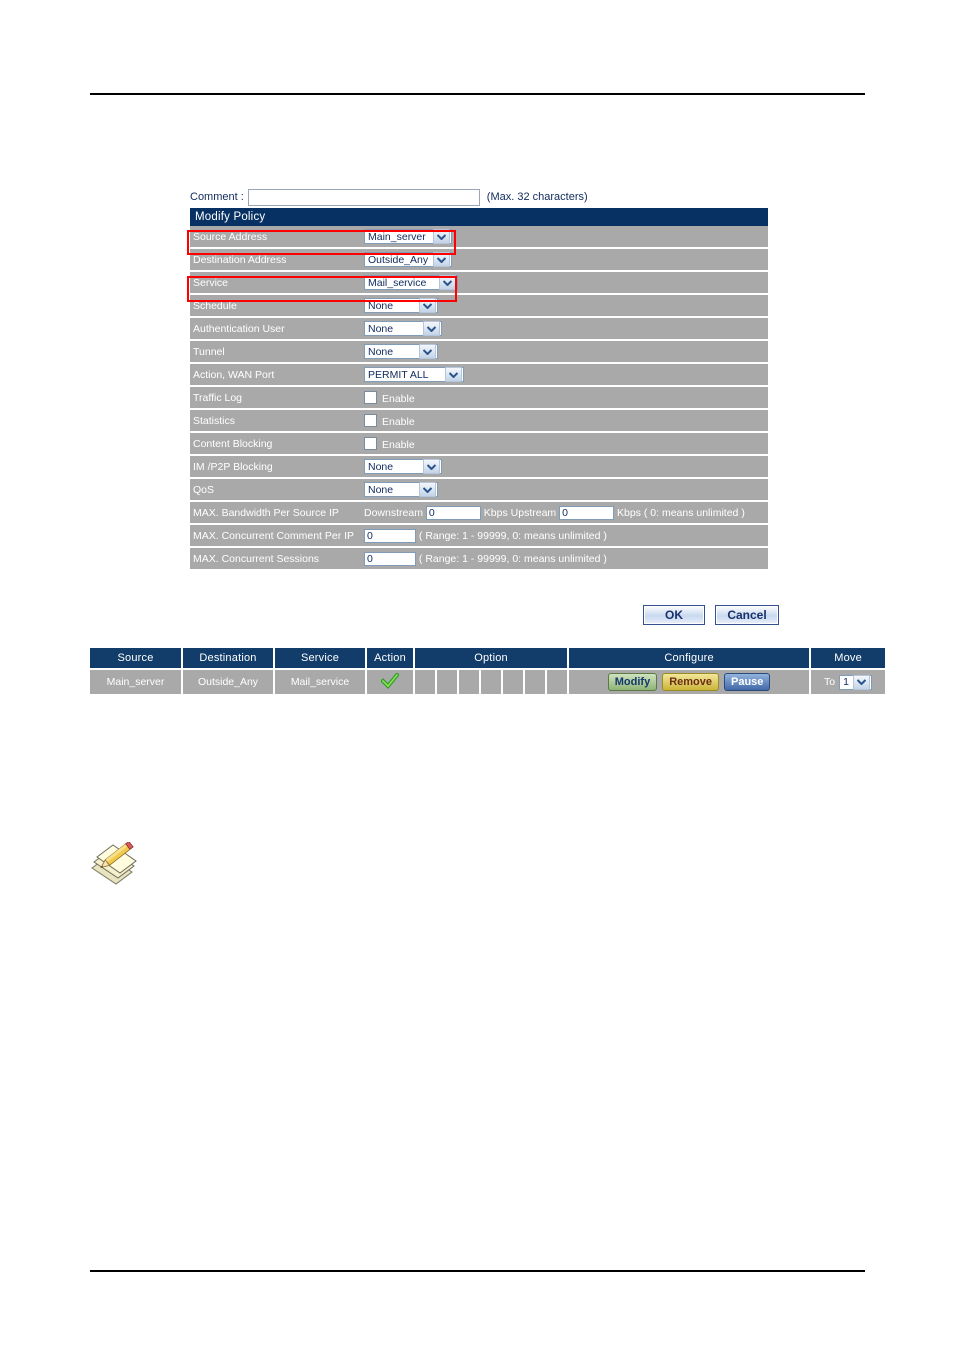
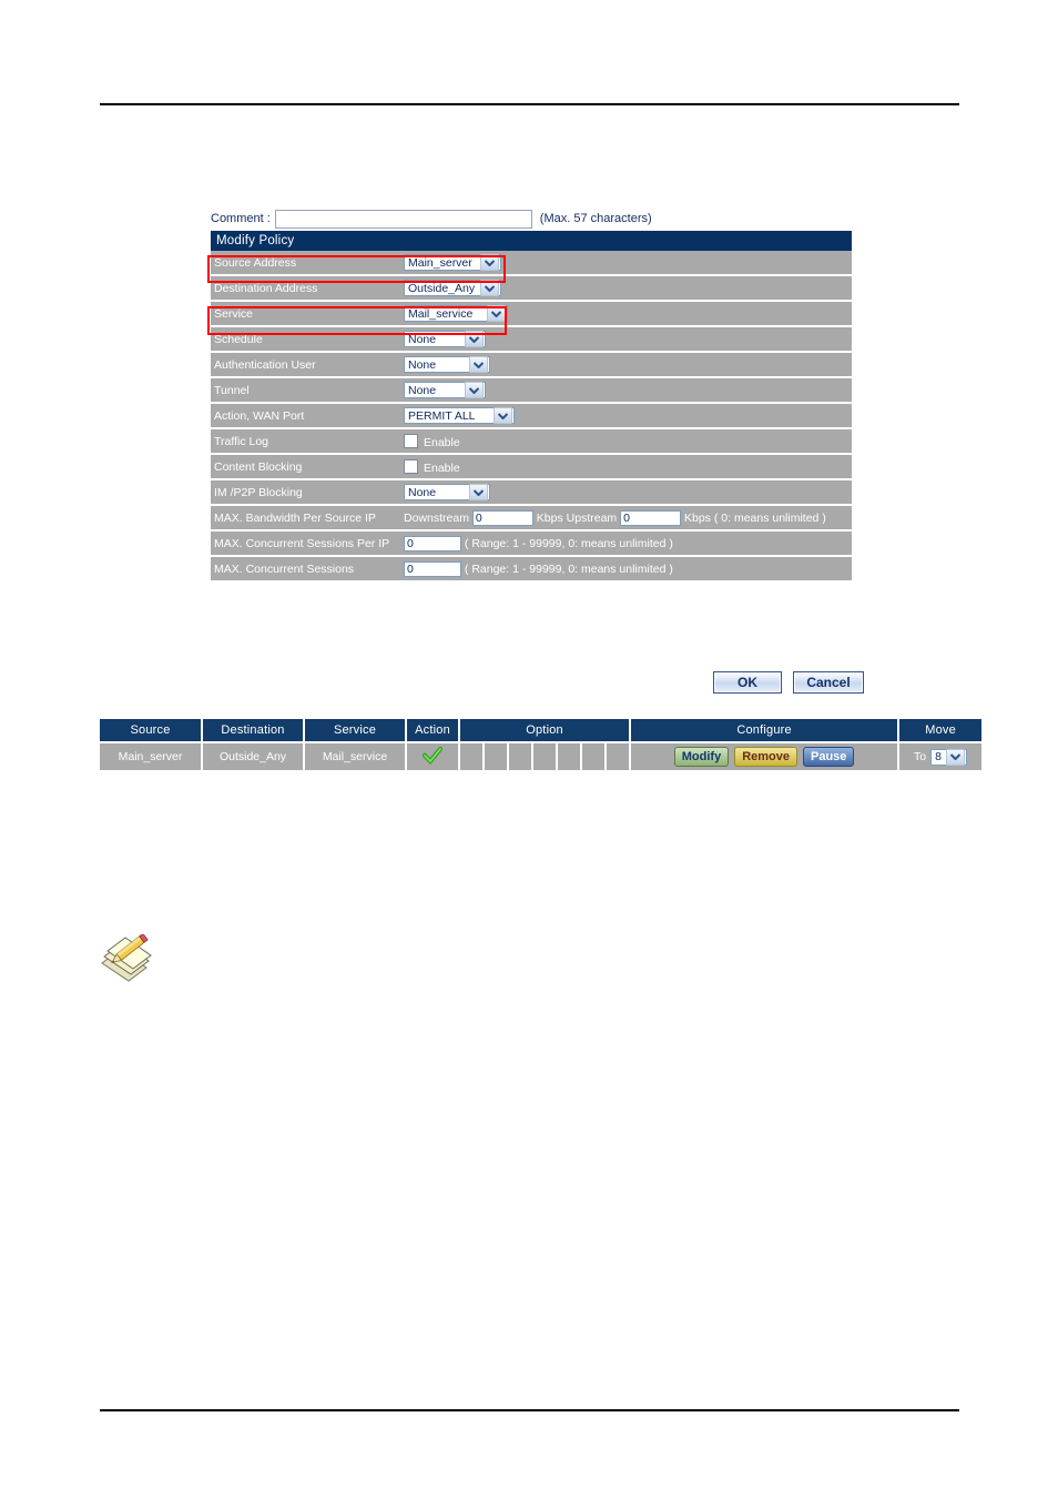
  Comment :
- (Max. 32 characters)
+ (Max. 57 characters)
  Modify Policy
  Source Address	Main_server
  Destination Address	Outside_Any
  Service	Mail_service
  Schedule	None
  Authentication User	None
  Tunnel	None
  Action, WAN Port	PERMIT ALL
  Traffic Log	Enable
- Statistics	Enable
  Content Blocking	Enable
  IM /P2P Blocking	None
- QoS	None
  MAX. Bandwidth Per Source IP	Downstream 0 Kbps Upstream 0 Kbps ( 0: means unlimited )
- MAX. Concurrent Comment Per IP	0 ( Range: 1 - 99999, 0: means unlimited )
+ MAX. Concurrent Sessions Per IP	0 ( Range: 1 - 99999, 0: means unlimited )
  MAX. Concurrent Sessions	0 ( Range: 1 - 99999, 0: means unlimited )
  OK
  Cancel
  Source	Destination	Service	Action	Option	Configure	Move
- Main_server	Outside_Any	Mail_service									Modify Remove Pause	To 1
+ Main_server	Outside_Any	Mail_service									Modify Remove Pause	To 8
